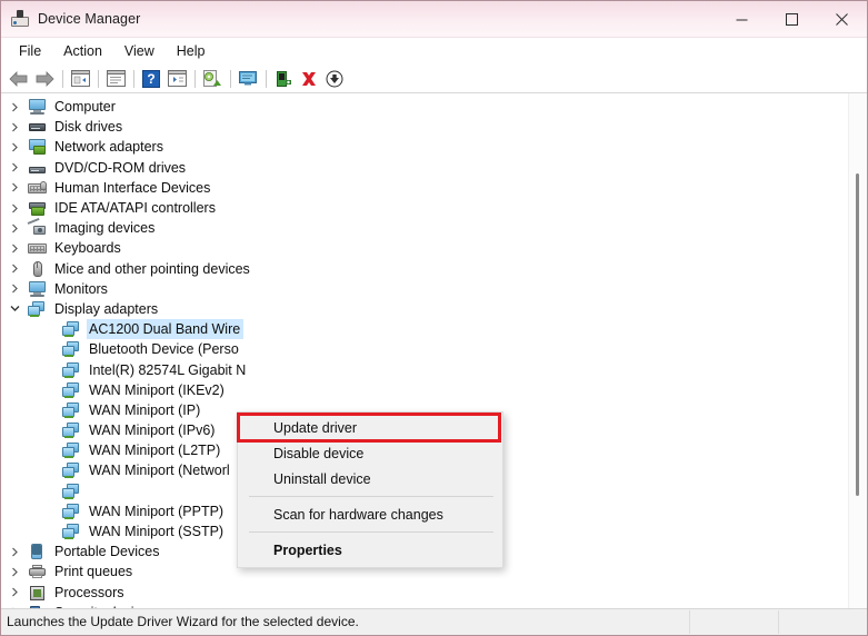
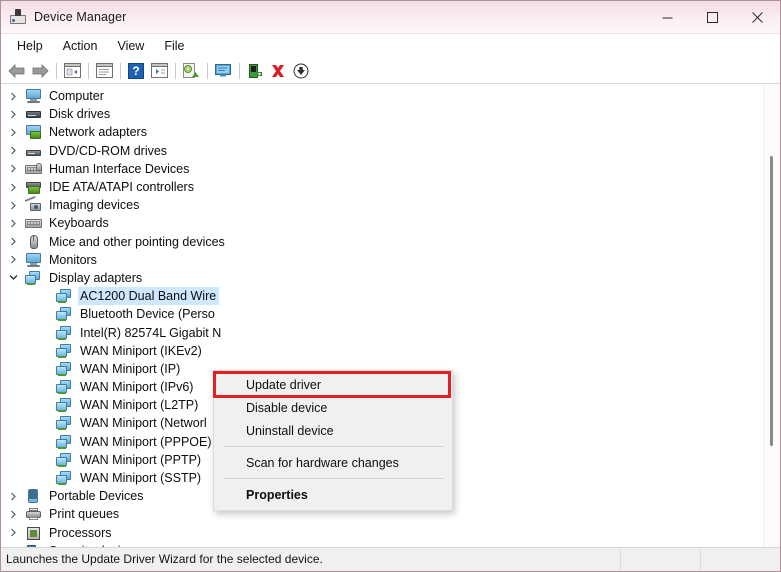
  Device Manager
- File
+ Help
  Action
  View
- Help
+ File
  ?
  Computer
  Disk drives
  Network adapters
  DVD/CD-ROM drives
  Human Interface Devices
  IDE ATA/ATAPI controllers
  Imaging devices
  Keyboards
  Mice and other pointing devices
  Monitors
  Display adapters
  AC1200 Dual Band Wire
  Bluetooth Device (Perso
  Intel(R) 82574L Gigabit N
  WAN Miniport (IKEv2)
  WAN Miniport (IP)
  WAN Miniport (IPv6)
  WAN Miniport (L2TP)
  WAN Miniport (Networl
+ WAN Miniport (PPPOE)
  WAN Miniport (PPTP)
  WAN Miniport (SSTP)
  Portable Devices
  Print queues
  Processors
  Update driver
  Disable device
  Uninstall device
  Scan for hardware changes
  Properties
  Launches the Update Driver Wizard for the selected device.
